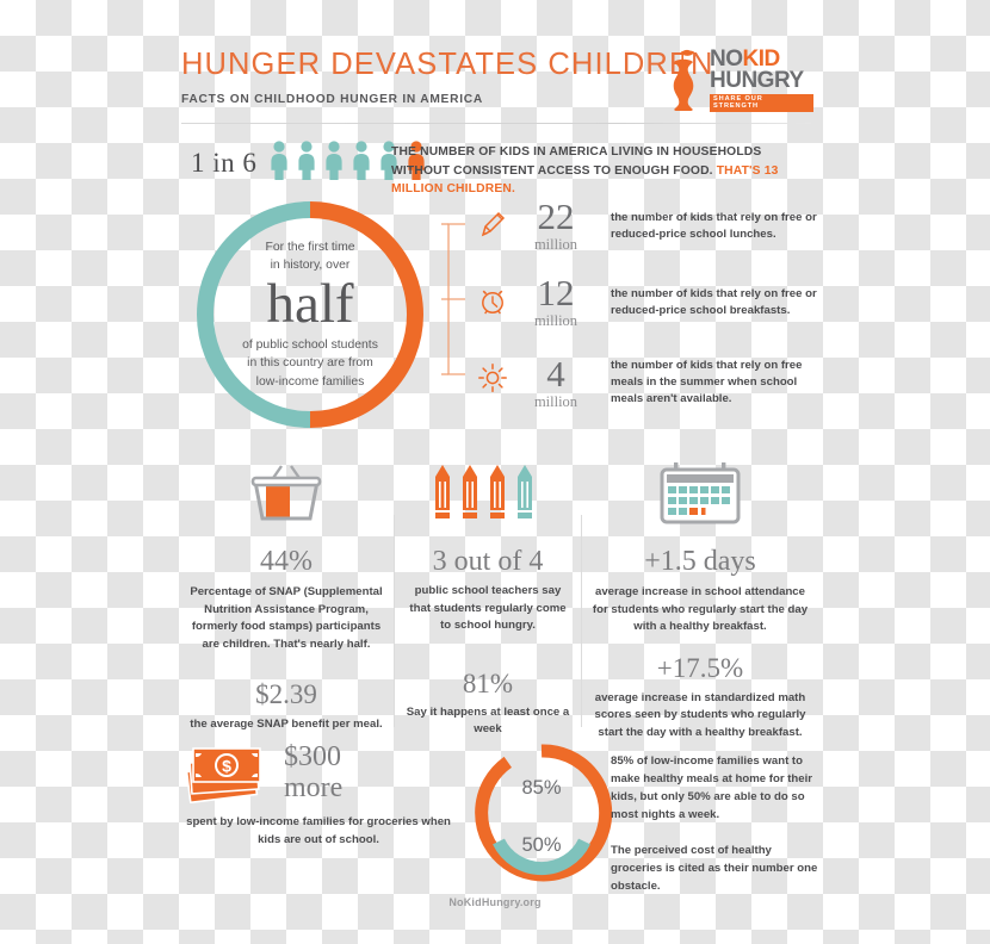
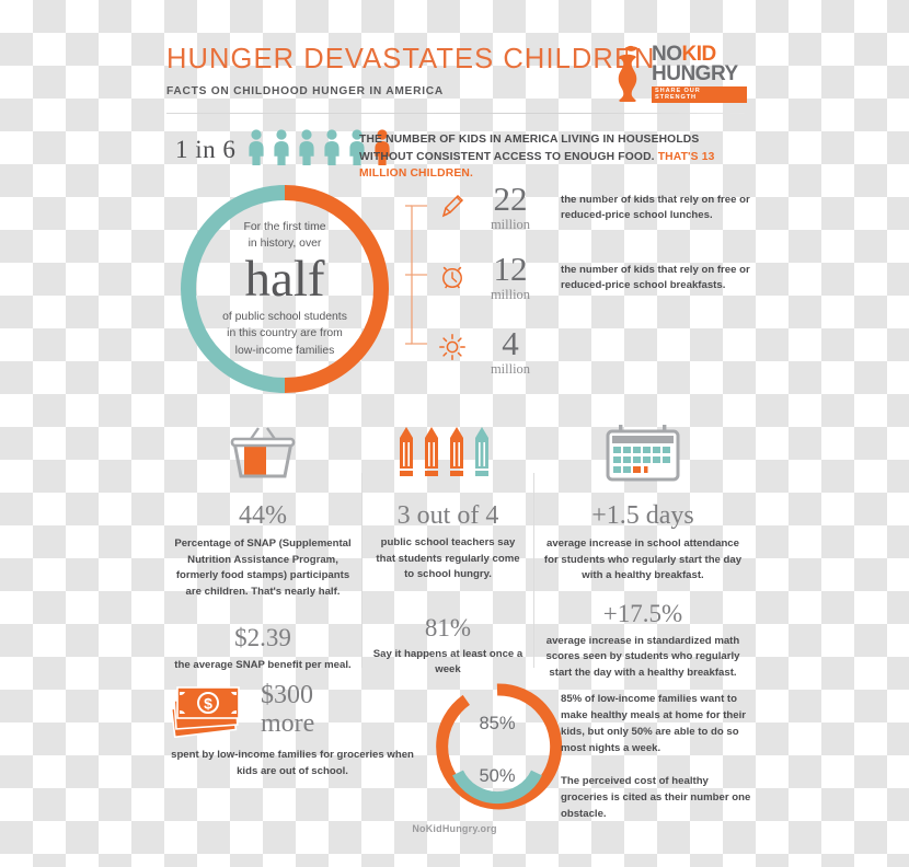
  HUNGER DEVASTATES CHILDRN
  FACTS ON CHILDHOOD HUNGER IN AMERICA
  NOKID
  HUNGRY
  1 in 6
  THE NUMBER OF KIDS IN AMERICA LIVING IN HOUSEHOLDS WITHOUT CONSISTENT ACCESS TO ENOUGH FOOD. THAT'S 13 MILLION CHILDREN.
  For the first time
  in history, over
  half
  of public school students
  in this country are from
  low-income families
  22
  million
  the number of kids that rely on free or reduced-price school lunches.
  12
  million
  the number of kids that rely on free or reduced-price school breakfasts.
  4
  million
- the number of kids that rely on free meals in the summer when school meals aren't available.
  44%
  Percentage of SNAP (Supplemental Nutrition Assistance Program, formerly food stamps) participants are children. That's nearly half.
  $2.39
  the average SNAP benefit per meal.
  3 out of 4
  public school teachers say that students regularly come to school hungry.
  81%
  Say it happens at least once a week
  +1.5 days
  average increase in school attendance for students who regularly start the day with a healthy breakfast.
  +17.5%
  average increase in standardized math scores seen by students who regularly start the day with a healthy breakfast.
  $
  $300
  more
  spent by low-income families for groceries when kids are out of school.
  85%
  50%
  85% of low-income families want to make healthy meals at home for their kids, but only 50% are able to do so most nights a week.
  The perceived cost of healthy groceries is cited as their number one obstacle.
  NoKidHungry.org
